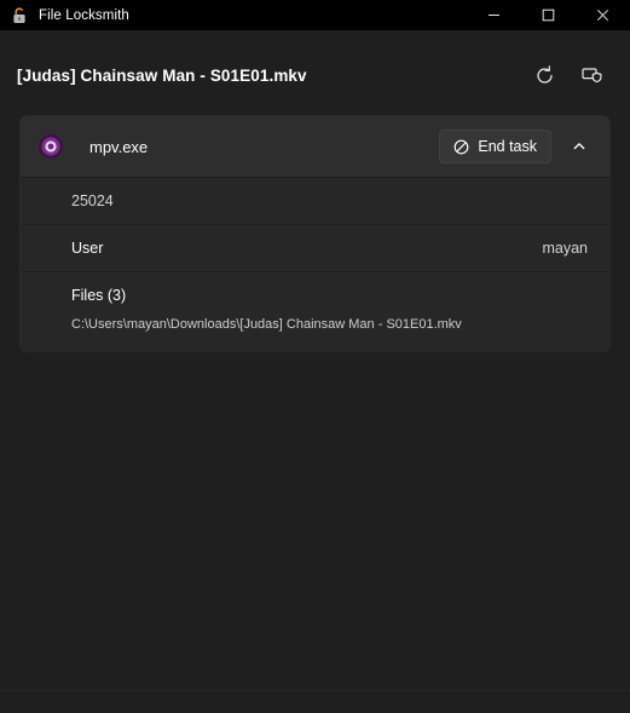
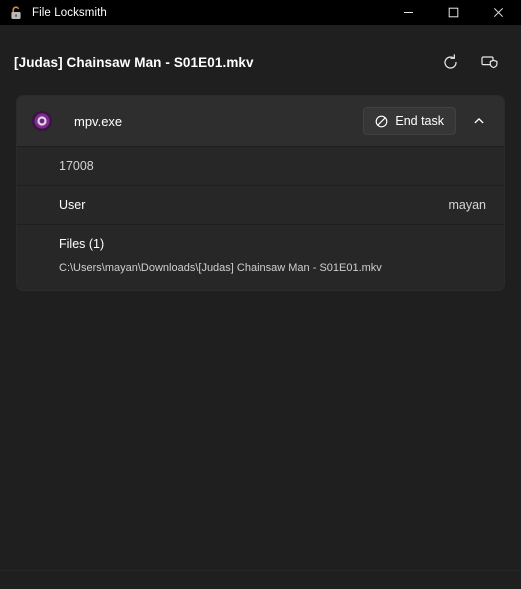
  File Locksmith
  [Judas] Chainsaw Man - S01E01.mkv
  mpv.exe
  End task
- 25024
+ 17008
  User
  mayan
- Files (3)
+ Files (1)
  C:\Users\mayan\Downloads\[Judas] Chainsaw Man - S01E01.mkv
